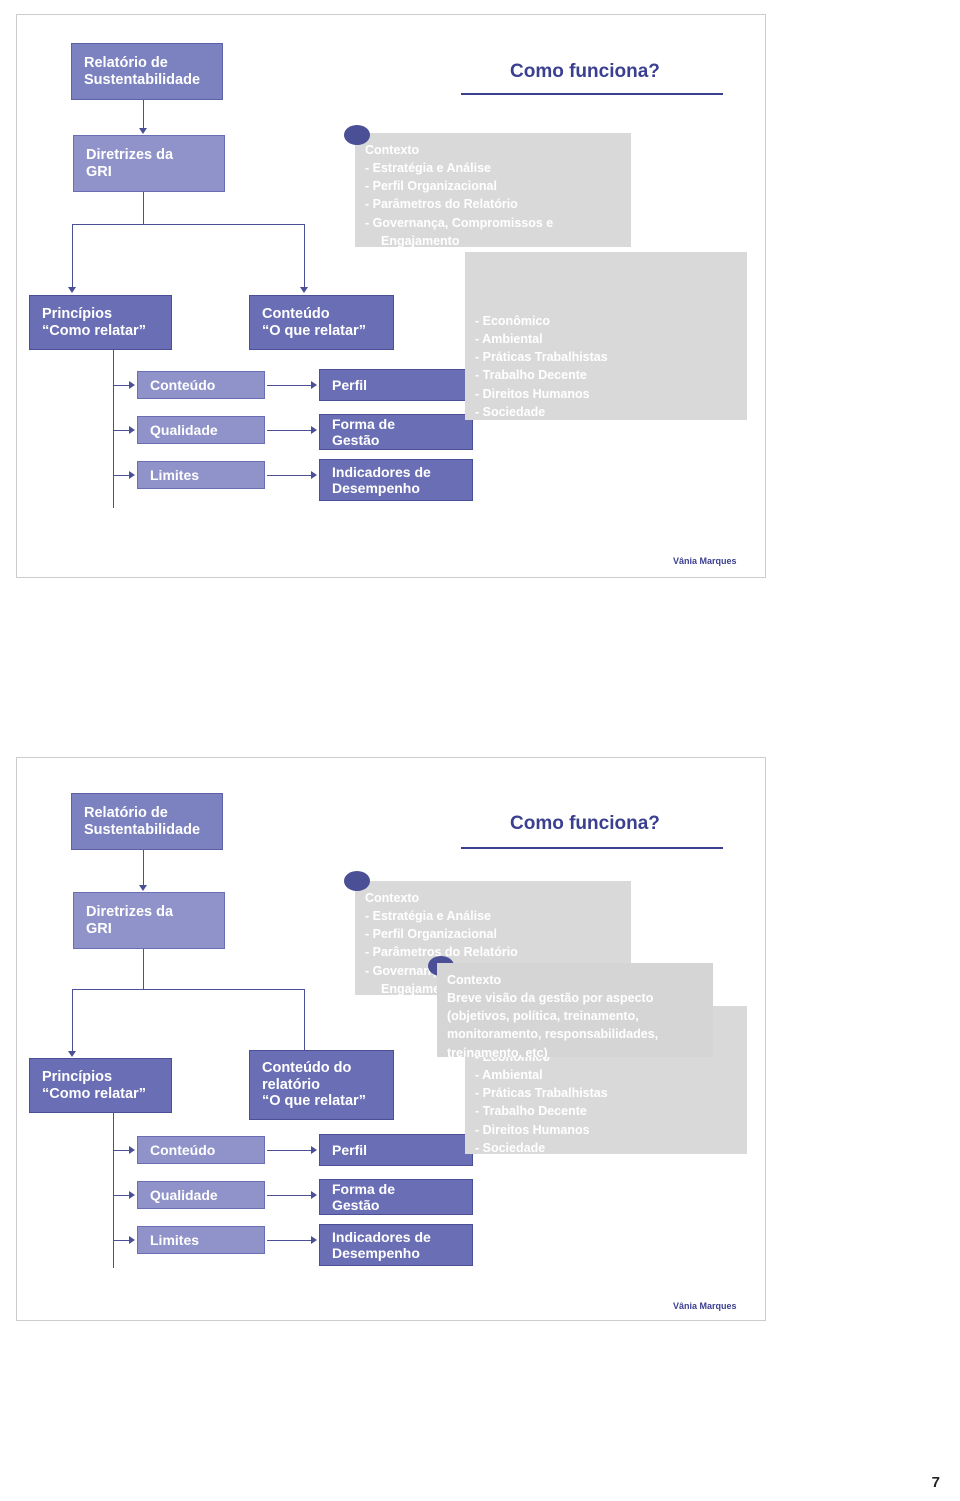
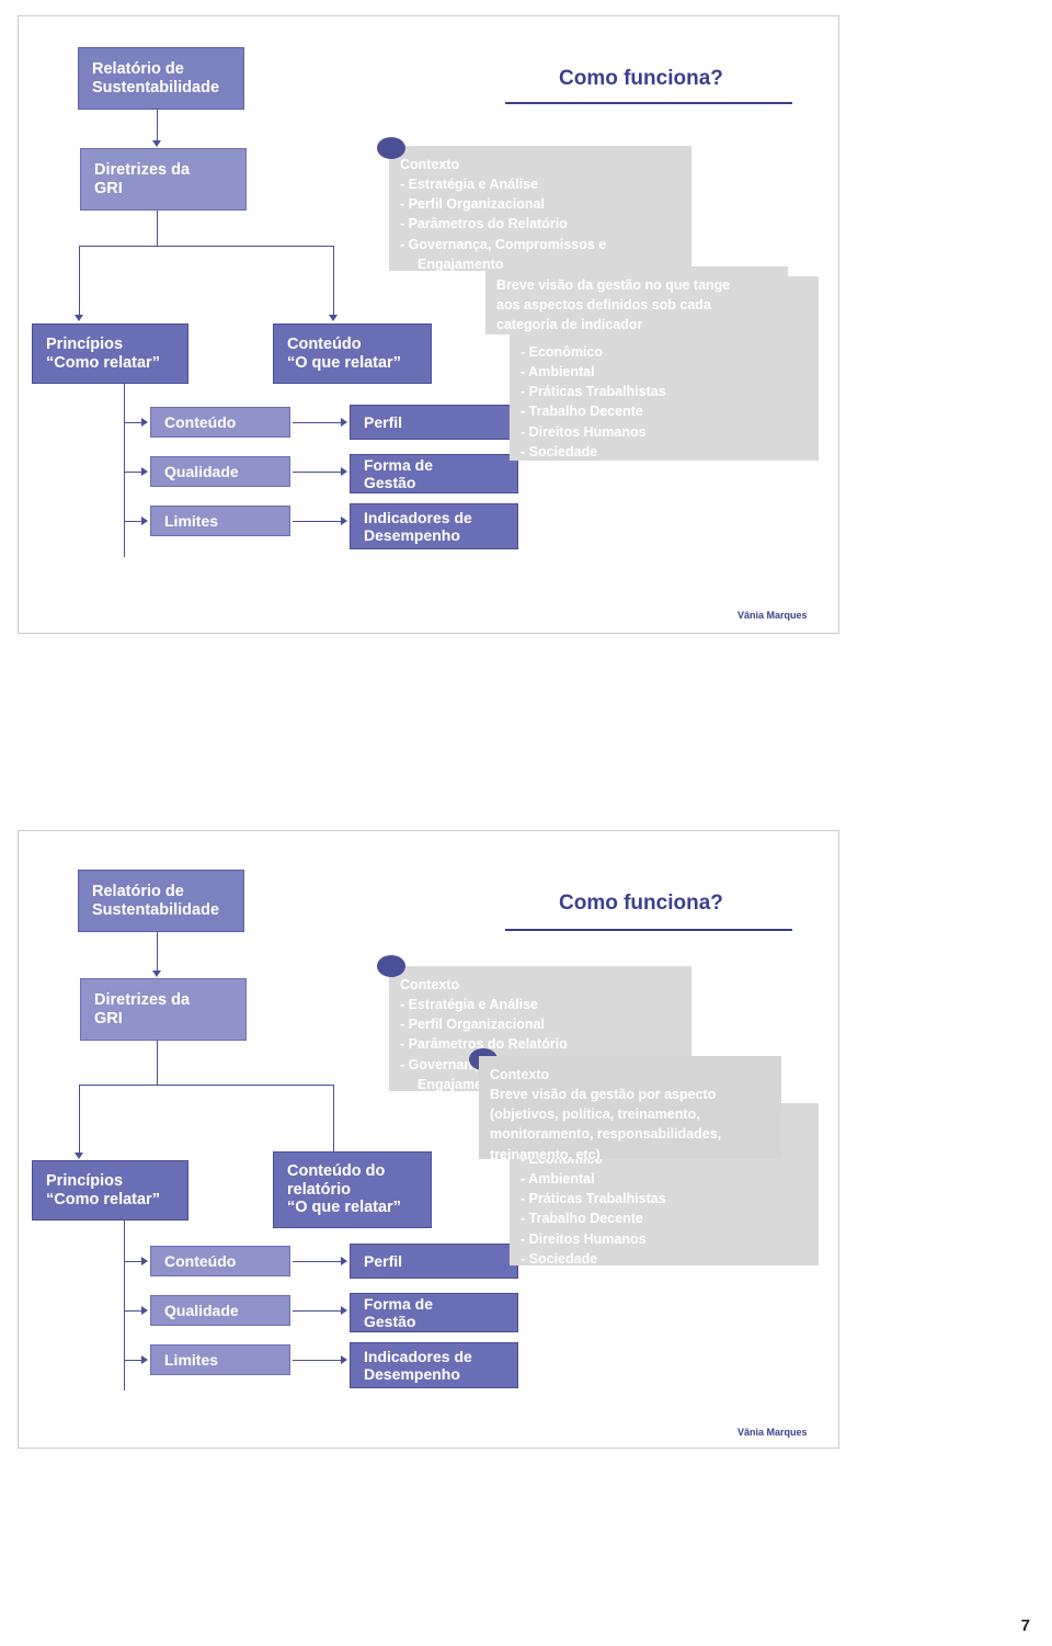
  Como funciona?
  Relatório de
  Sustentabilidade
  Diretrizes da
  GRI
  Princípios
  “Como relatar”
  Conteúdo
  “O que relatar”
  Conteúdo
  Qualidade
  Limites
  Perfil
  Forma de
  Gestão
  Indicadores de
  Desempenho
  - Econômico
  - Ambiental
  - Práticas Trabalhistas
  - Trabalho Decente
  - Direitos Humanos
  - Sociedade
+ Breve visão da gestão no que tange
+ aos aspectos definidos sob cada
+ categoria de indicador
  Contexto
  - Estratégia e Análise
  - Perfil Organizacional
  - Parâmetros do Relatório
  - Governança, Compromissos e
  Engajamento
  Vânia Marques
  Como funciona?
  Relatório de
  Sustentabilidade
  Diretrizes da
  GRI
  Princípios
  “Como relatar”
  Conteúdo do
  relatório
  “O que relatar”
  Conteúdo
  Qualidade
  Limites
  Perfil
  Forma de
  Gestão
  Indicadores de
  Desempenho
  - Econômico
  - Ambiental
  - Práticas Trabalhistas
  - Trabalho Decente
  - Direitos Humanos
  - Sociedade
  Contexto
  - Estratégia e Análise
  - Perfil Organizacional
  - Parâmetros do Relatório
  Contexto
  Breve visão da gestão por aspecto
  (objetivos, política, treinamento,
  monitoramento, responsabilidades,
  treinamento, etc)
  Vânia Marques
  7
